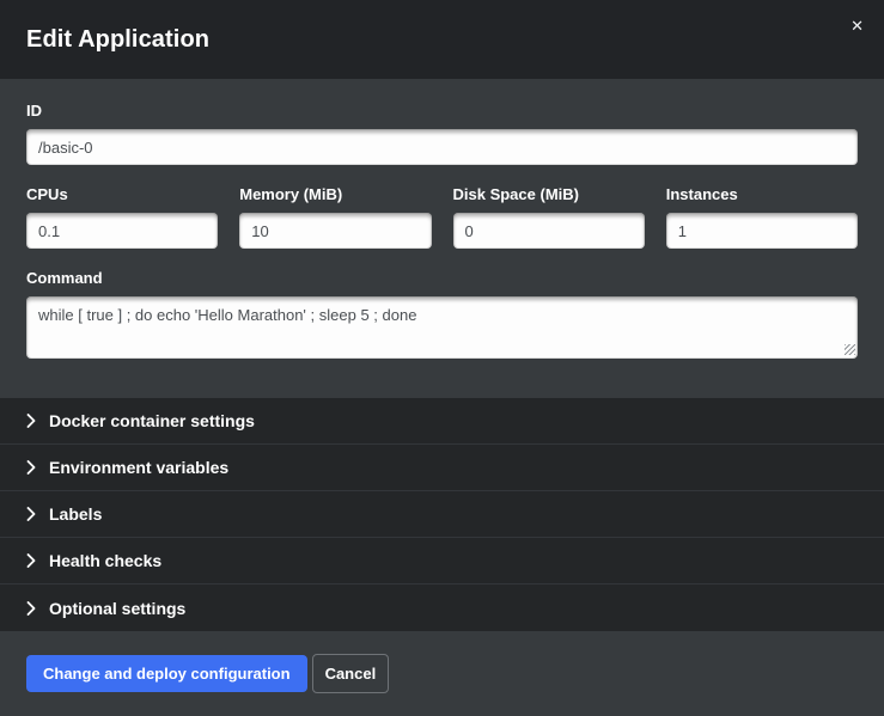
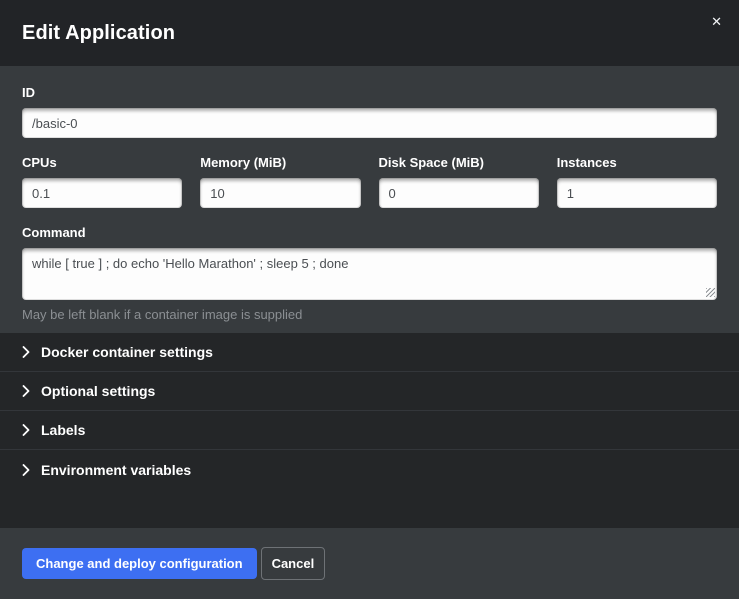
  Edit Application
  ✕
  ID
  /basic-0
  CPUs
  0.1
  Memory (MiB)
  10
  Disk Space (MiB)
  0
  Instances
  1
  Command
  while [ true ] ; do echo 'Hello Marathon' ; sleep 5 ; done
+ May be left blank if a container image is supplied
  Docker container settings
- Environment variables
+ Optional settings
  Labels
- Health checks
- Optional settings
+ Environment variables
  Change and deploy configuration
  Cancel
